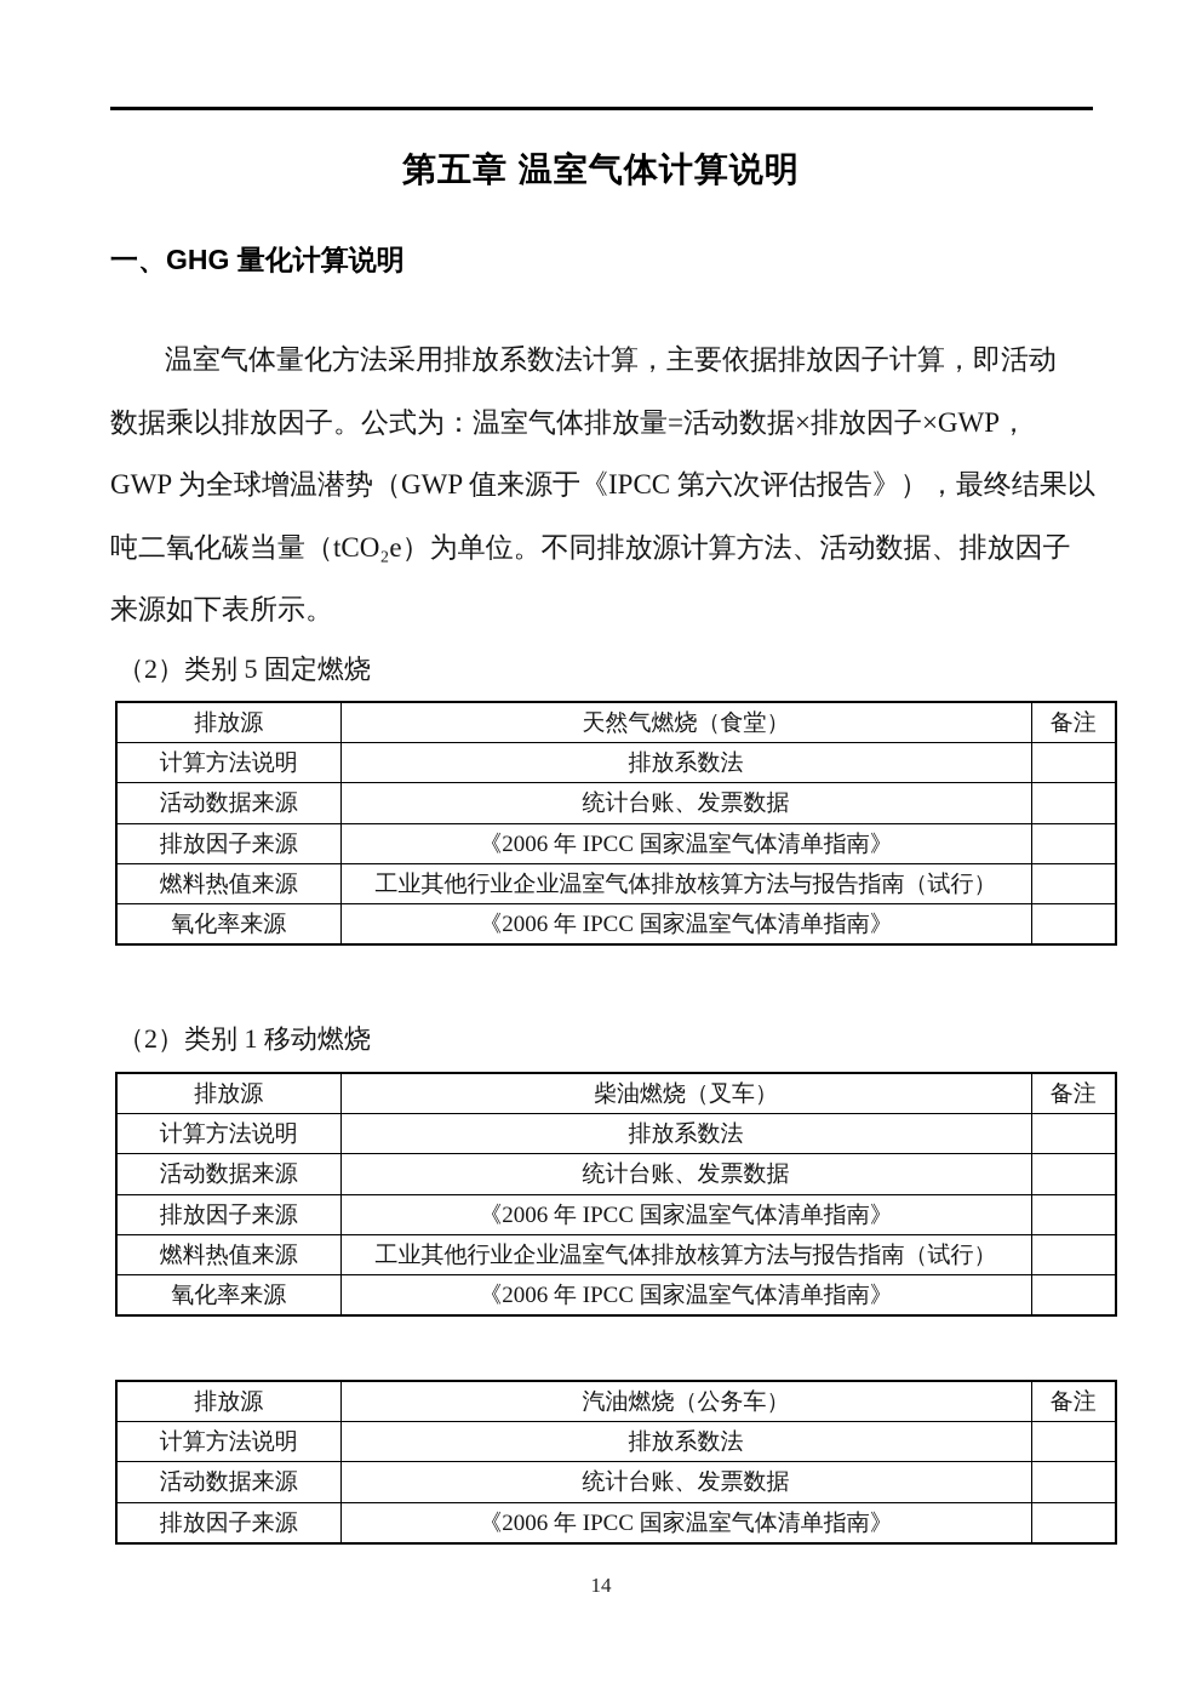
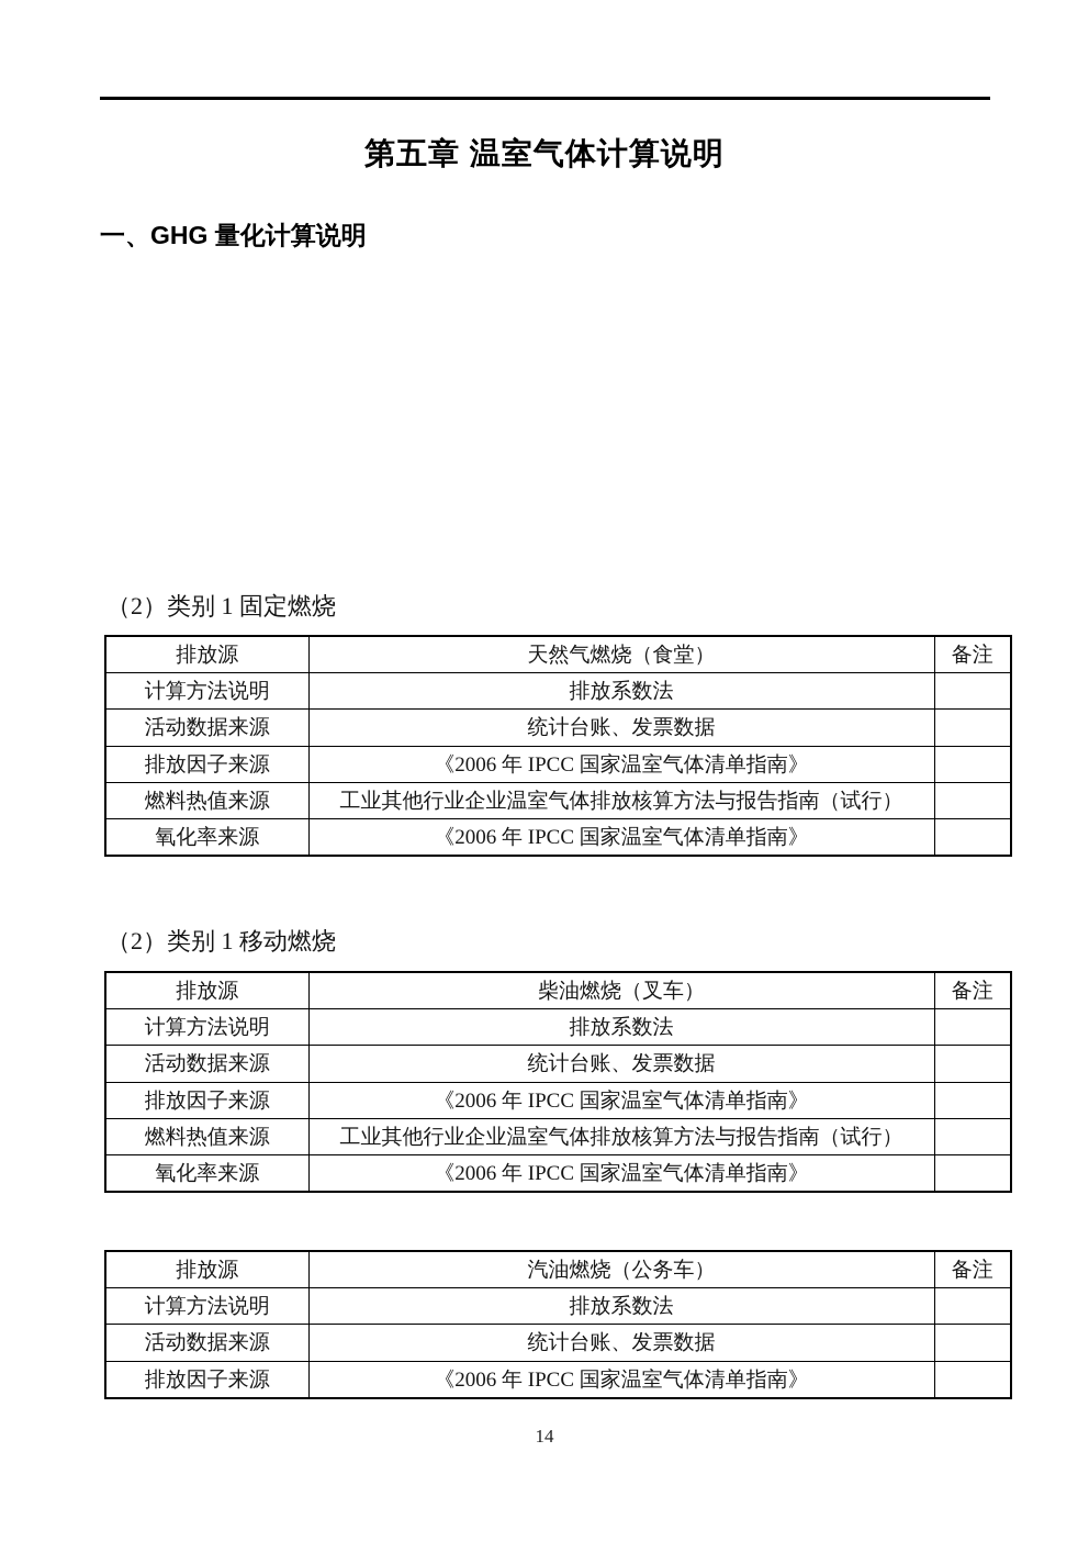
  第五章 温室气体计算说明
  一、GHG 量化计算说明
- 温室气体量化方法采用排放系数法计算，主要依据排放因子计算，即活动
- 数据乘以排放因子。公式为：温室气体排放量=活动数据×排放因子×GWP，
- GWP 为全球增温潜势（GWP 值来源于《IPCC 第六次评估报告》），最终结果以
- 吨二氧化碳当量（tCO₂e）为单位。不同排放源计算方法、活动数据、排放因子
- 来源如下表所示。
- （2）类别 5 固定燃烧
+ （2）类别 1 固定燃烧
  排放源	天然气燃烧（食堂）	备注
  计算方法说明	排放系数法
  活动数据来源	统计台账、发票数据
  排放因子来源	《2006 年 IPCC 国家温室气体清单指南》
  燃料热值来源	工业其他行业企业温室气体排放核算方法与报告指南（试行）
  氧化率来源	《2006 年 IPCC 国家温室气体清单指南》
  （2）类别 1 移动燃烧
  排放源	柴油燃烧（叉车）	备注
  计算方法说明	排放系数法
  活动数据来源	统计台账、发票数据
  排放因子来源	《2006 年 IPCC 国家温室气体清单指南》
  燃料热值来源	工业其他行业企业温室气体排放核算方法与报告指南（试行）
  氧化率来源	《2006 年 IPCC 国家温室气体清单指南》
  排放源	汽油燃烧（公务车）	备注
  计算方法说明	排放系数法
  活动数据来源	统计台账、发票数据
  排放因子来源	《2006 年 IPCC 国家温室气体清单指南》
  14
